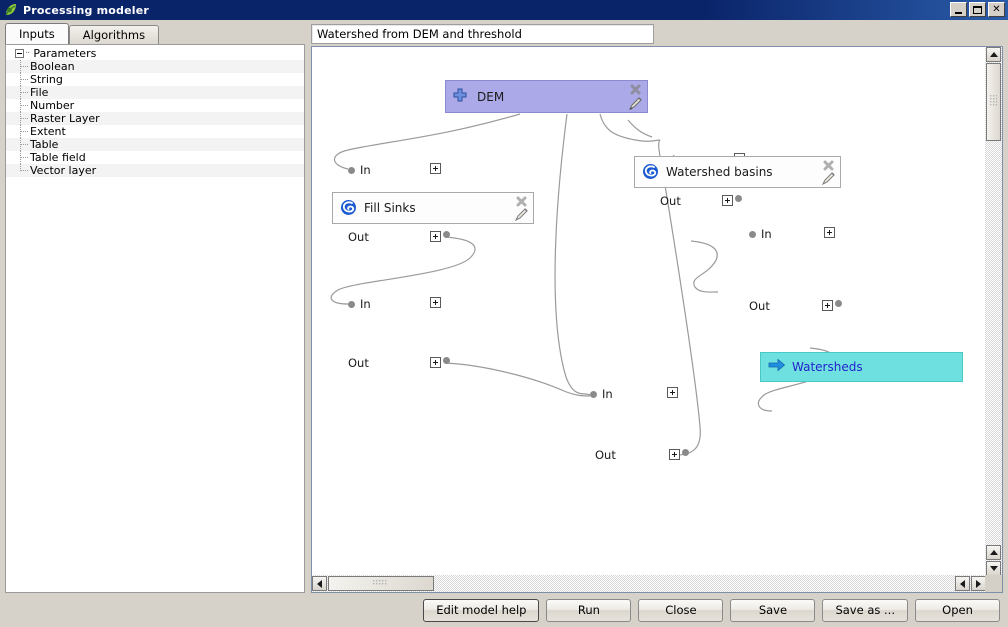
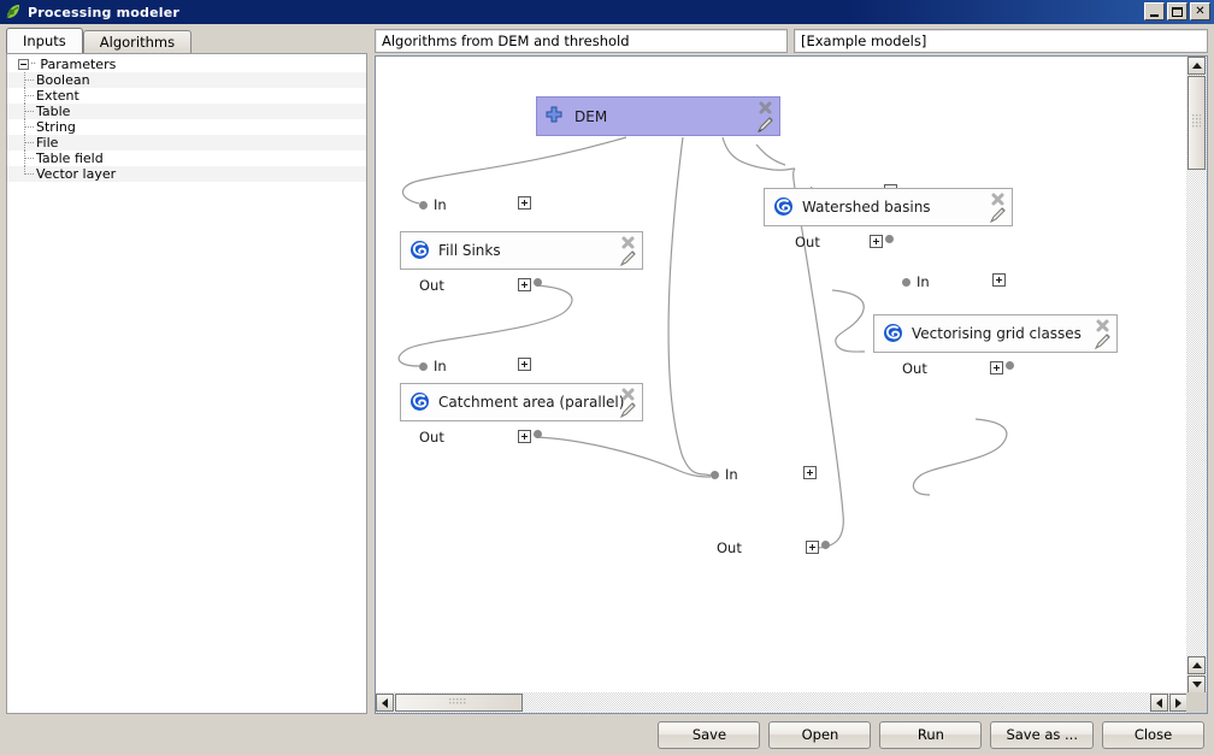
  Processing modeler
  ✕
  Inputs
  Algorithms
  ··
  Parameters
  Boolean
- String
+ Extent
- File
+ Table
- Number
- Raster Layer
- Extent
+ String
- Table
+ File
  Table field
  Vector layer
- Watershed from DEM and threshold
+ Algorithms from DEM and threshold
+ [Example models]
  DEM
  In
  Fill Sinks
  Out
  Watershed basins
  Out
  In
+ Catchment area (parallel)
  Out
  In
+ Vectorising grid classes
  Out
- Watersheds
  In
  Out
- Edit model help
- Run
+ Save
- Close
+ Open
- Save
+ Run
  Save as ...
- Open
+ Close
